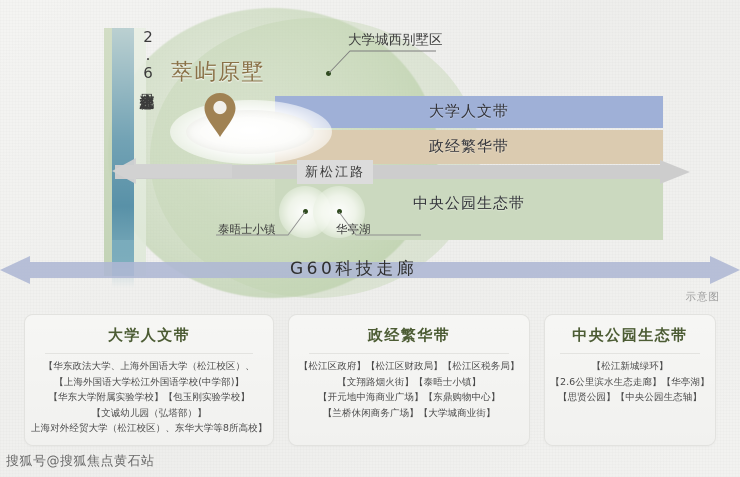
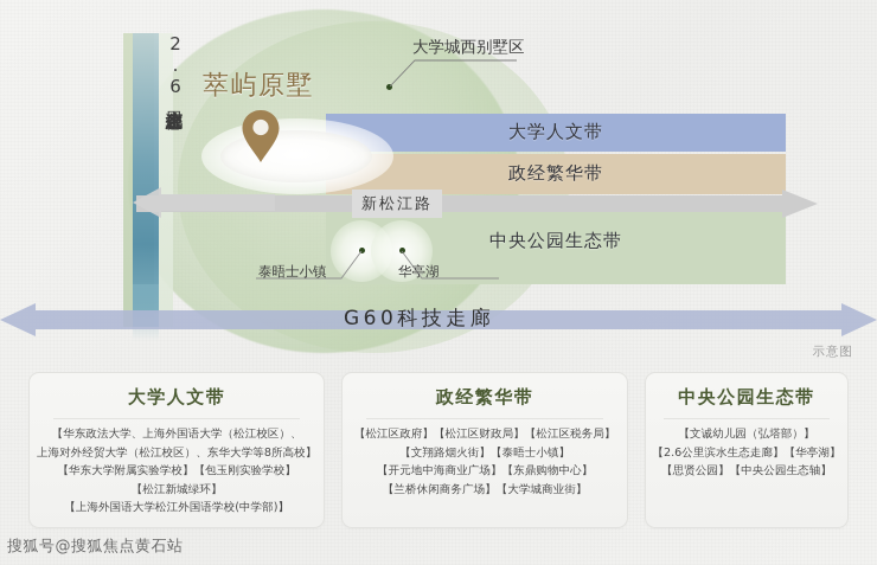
  大学人文带
  政经繁华带
  中央公园生态带
  萃屿原墅
  新松江路
  泰晤士小镇
  华亭湖
  大学城西别墅区
  G60科技走廊
  示意图
  大学人文带
  【华东政法大学、上海外国语大学（松江校区）、
- 【上海外国语大学松江外国语学校(中学部)】
+ 上海对外经贸大学（松江校区）、东华大学等8所高校】
  【华东大学附属实验学校】【包玉刚实验学校】
- 【文诚幼儿园（弘塔部）】
+ 【松江新城绿环】
- 上海对外经贸大学（松江校区）、东华大学等8所高校】
+ 【上海外国语大学松江外国语学校(中学部)】
  政经繁华带
  【松江区政府】【松江区财政局】【松江区税务局】
  【文翔路烟火街】【泰晤士小镇】
  【开元地中海商业广场】【东鼎购物中心】
  【兰桥休闲商务广场】【大学城商业街】
  中央公园生态带
- 【松江新城绿环】
+ 【文诚幼儿园（弘塔部）】
  【2.6公里滨水生态走廊】【华亭湖】
  【思贤公园】【中央公园生态轴】
  搜狐号@搜狐焦点黄石站
